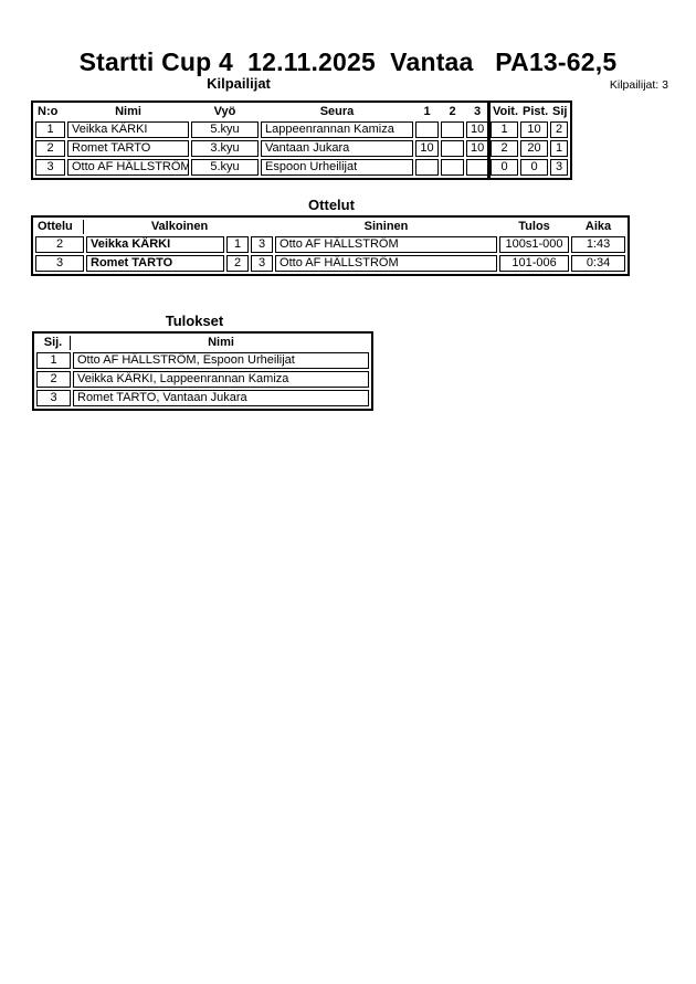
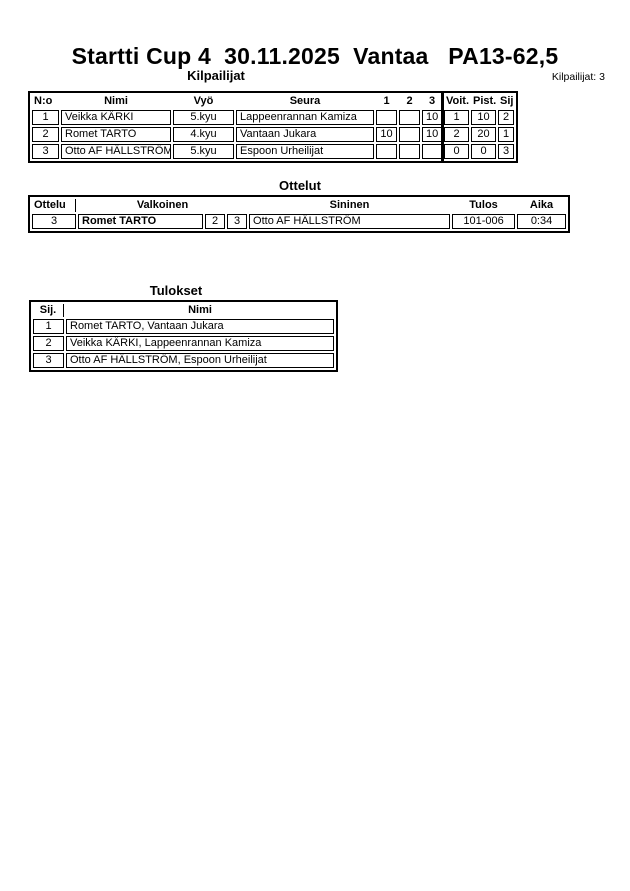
- Startti Cup 4 12.11.2025 Vantaa PA13-62,5
+ Startti Cup 4 30.11.2025 Vantaa PA13-62,5
  Kilpailijat
  Kilpailijat: 3
  N:o	Nimi	Vyö	Seura	1	2	3	Voit.	Pist.	Sij
  1	Veikka KÄRKI	5.kyu	Lappeenrannan Kamiza			10	1	10	2
- 2	Romet TARTO	3.kyu	Vantaan Jukara	10		10	2	20	1
+ 2	Romet TARTO	4.kyu	Vantaan Jukara	10		10	2	20	1
  3	Otto AF HÄLLSTRÖM	5.kyu	Espoon Urheilijat				0	0	3
  Ottelut
  Ottelu	Valkoinen	Sininen	Tulos	Aika
- 2	Veikka KÄRKI	1	3	Otto AF HÄLLSTRÖM	100s1-000	1:43
  3	Romet TARTO	2	3	Otto AF HÄLLSTRÖM	101-006	0:34
  Tulokset
  Sij.	Nimi
- 1	Otto AF HÄLLSTRÖM, Espoon Urheilijat
+ 1	Romet TARTO, Vantaan Jukara
  2	Veikka KÄRKI, Lappeenrannan Kamiza
- 3	Romet TARTO, Vantaan Jukara
+ 3	Otto AF HÄLLSTRÖM, Espoon Urheilijat
